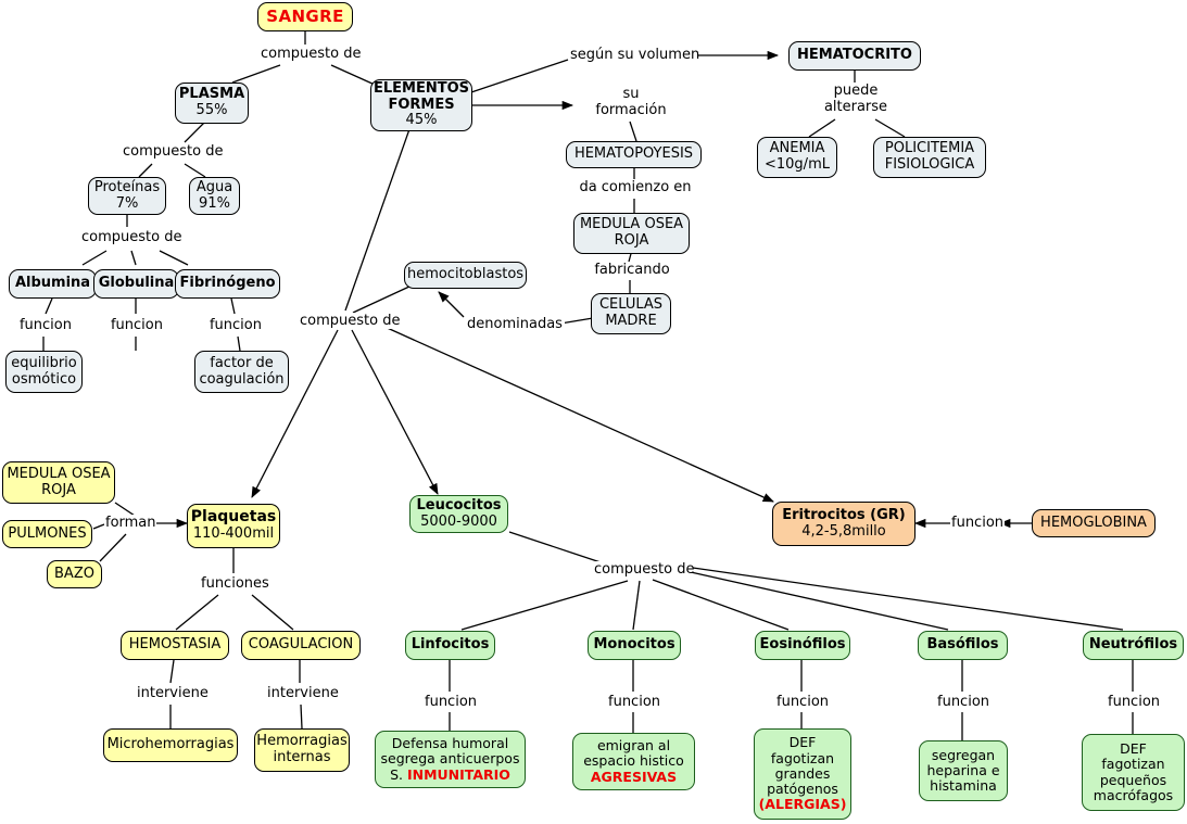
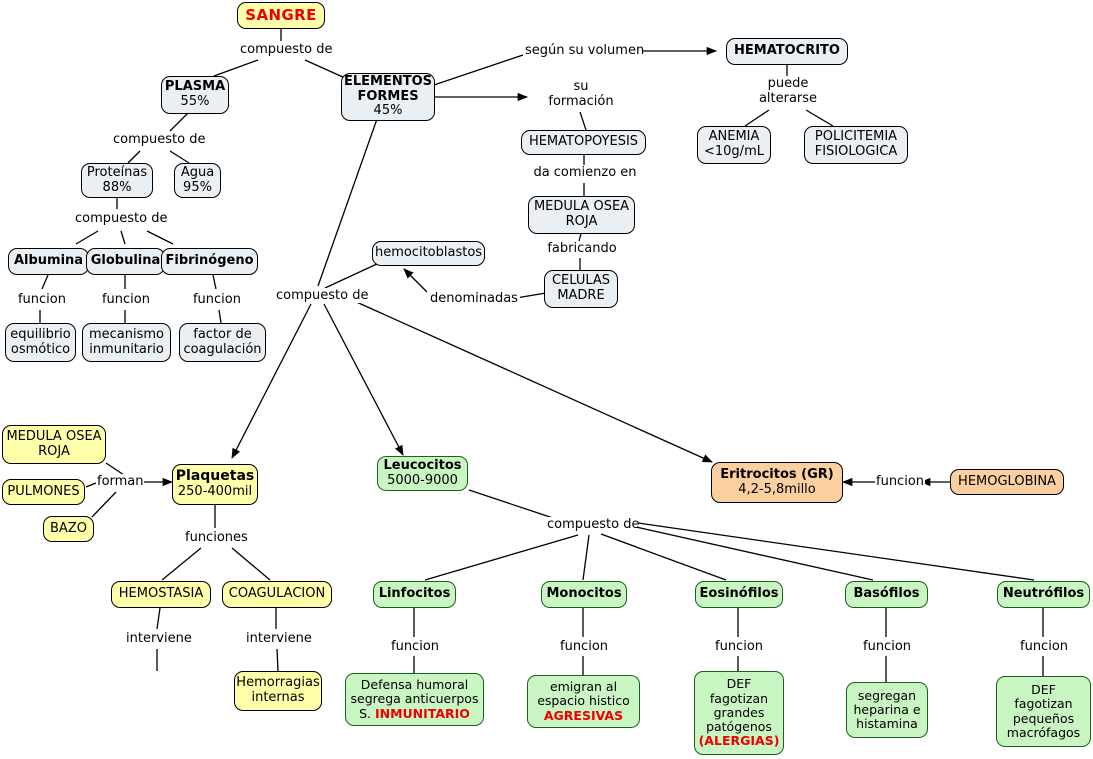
  SANGRE
  PLASMA
  55%
  ELEMENTOS
  FORMES
  45%
  HEMATOCRITO
  ANEMIA
  <10g/mL
  POLICITEMIA
  FISIOLOGICA
  HEMATOPOYESIS
  MEDULA OSEA
  ROJA
  CELULAS
  MADRE
  hemocitoblastos
  Proteínas
- 7%
+ 88%
  Agua
- 91%
+ 95%
  Albumina
  Globulina
  Fibrinógeno
  equilibrio
  osmótico
+ mecanismo
+ inmunitario
  factor de
  coagulación
  MEDULA OSEA
  ROJA
  PULMONES
  BAZO
  Plaquetas
- 110-400mil
+ 250-400mil
  HEMOSTASIA
  COAGULACION
- Microhemorragias
  Hemorragias
  internas
  Leucocitos
  5000-9000
  Eritrocitos (GR)
  4,2-5,8millo
  HEMOGLOBINA
  Linfocitos
  Monocitos
  Eosinófilos
  Basófilos
  Neutrófilos
  Defensa humoral
  segrega anticuerpos
  S. INMUNITARIO
  emigran al
  espacio histico
  AGRESIVAS
  DEF
  fagotizan
  grandes
  patógenos
  (ALERGIAS)
  segregan
  heparina e
  histamina
  DEF
  fagotizan
  pequeños
  macrófagos
  compuesto de
  según su volumen
  su
  formación
  puede
  alterarse
  da comienzo en
  fabricando
  denominadas
  compuesto de
  compuesto de
  compuesto de
  compuesto de
  funcion
  funcion
  funcion
  forman
  funciones
  interviene
  interviene
  funcion
  funcion
  funcion
  funcion
  funcion
  funcion
